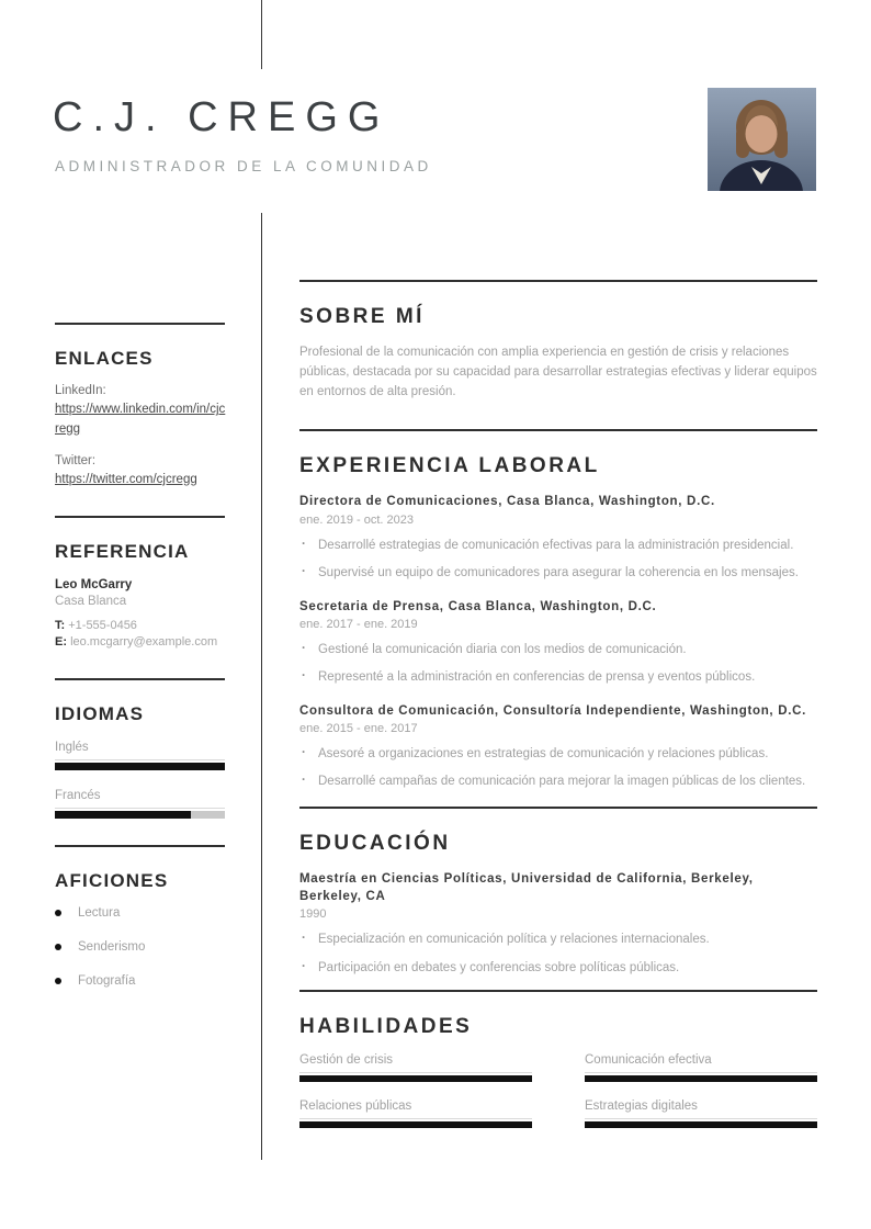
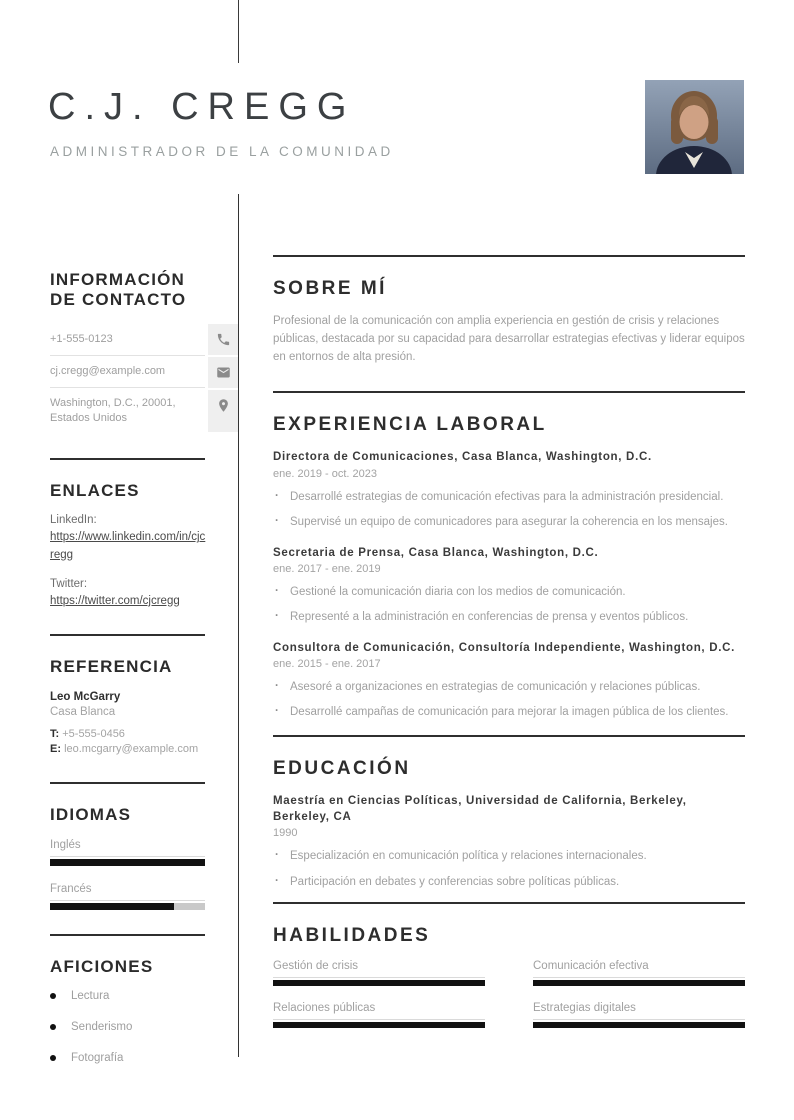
  C.J. CREGG
  ADMINISTRADOR DE LA COMUNIDAD
+ INFORMACIÓN
+ DE CONTACTO
+ +1-555-0123
+ cj.cregg@example.com
+ Washington, D.C., 20001, Estados Unidos
  ENLACES
  LinkedIn:
  https://www.linkedin.com/in/cjcregg
  Twitter:
  https://twitter.com/cjcregg
  REFERENCIA
  Leo McGarry
  Casa Blanca
- T: +1-555-0456
+ T: +5-555-0456
  E: leo.mcgarry@example.com
  IDIOMAS
  Inglés
  Francés
  AFICIONES
  Lectura
  Senderismo
  Fotografía
  SOBRE MÍ
  Profesional de la comunicación con amplia experiencia en gestión de crisis y relaciones públicas, destacada por su capacidad para desarrollar estrategias efectivas y liderar equipos en entornos de alta presión.
  EXPERIENCIA LABORAL
  Directora de Comunicaciones, Casa Blanca, Washington, D.C.
  ene. 2019 - oct. 2023
  Desarrollé estrategias de comunicación efectivas para la administración presidencial.
  Supervisé un equipo de comunicadores para asegurar la coherencia en los mensajes.
  Secretaria de Prensa, Casa Blanca, Washington, D.C.
  ene. 2017 - ene. 2019
  Gestioné la comunicación diaria con los medios de comunicación.
  Representé a la administración en conferencias de prensa y eventos públicos.
  Consultora de Comunicación, Consultoría Independiente, Washington, D.C.
  ene. 2015 - ene. 2017
  Asesoré a organizaciones en estrategias de comunicación y relaciones públicas.
- Desarrollé campañas de comunicación para mejorar la imagen públicas de los clientes.
+ Desarrollé campañas de comunicación para mejorar la imagen pública de los clientes.
  EDUCACIÓN
  Maestría en Ciencias Políticas, Universidad de California, Berkeley, Berkeley, CA
  1990
  Especialización en comunicación política y relaciones internacionales.
  Participación en debates y conferencias sobre políticas públicas.
  HABILIDADES
  Gestión de crisis
  Comunicación efectiva
  Relaciones públicas
  Estrategias digitales
